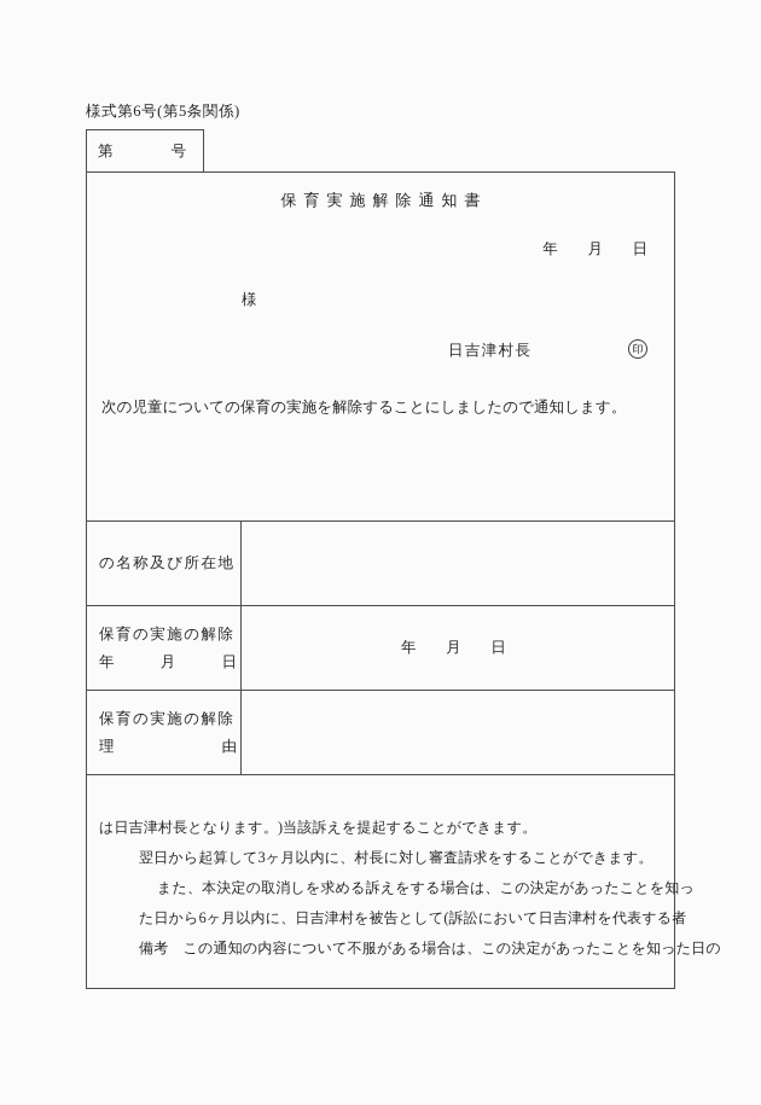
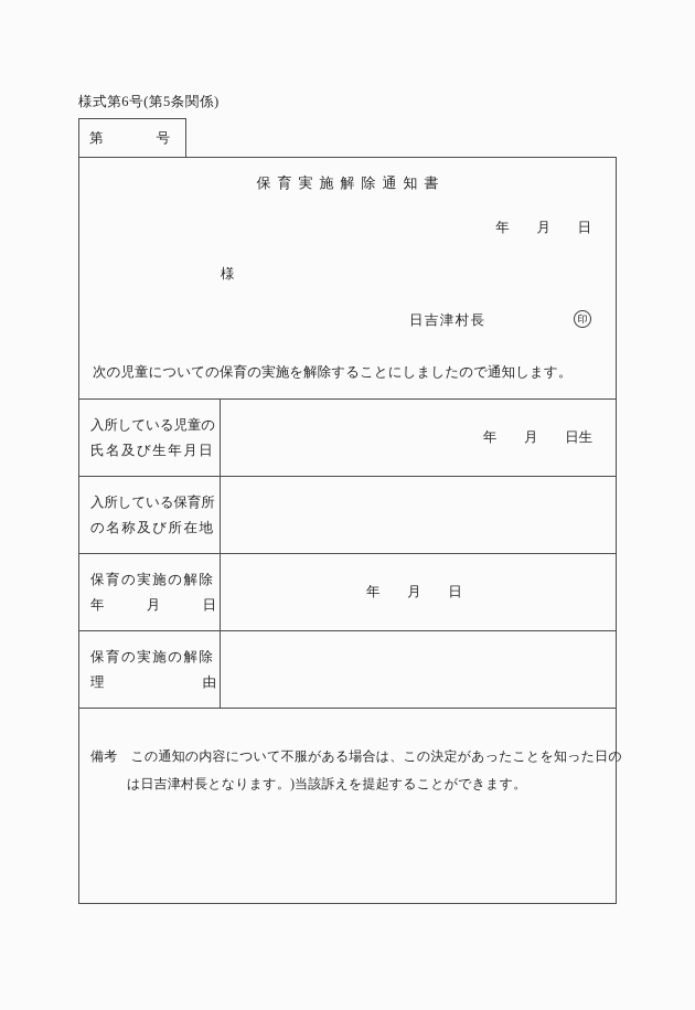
  様式第6号(第5条関係)
  第
  号
  保育実施解除通知書
  年 月 日
  様
  日吉津村長
  印
  次の児童についての保育の実施を解除することにしましたので通知します。
+ 入所している児童の
+ 氏名及び生年月日
+ 年 月 日生
+ 入所している保育所
  の名称及び所在地
  保育の実施の解除
  年 月 日
  年 月 日
  保育の実施の解除
  理 由
- は日吉津村長となります。)当該訴えを提起することができます。
+ 備考 この通知の内容について不服がある場合は、この決定があったことを知った日の
- 翌日から起算して3ヶ月以内に、村長に対し審査請求をすることができます。
- また、本決定の取消しを求める訴えをする場合は、この決定があったことを知っ
- た日から6ヶ月以内に、日吉津村を被告として(訴訟において日吉津村を代表する者
- 備考 この通知の内容について不服がある場合は、この決定があったことを知った日の
+ は日吉津村長となります。)当該訴えを提起することができます。
